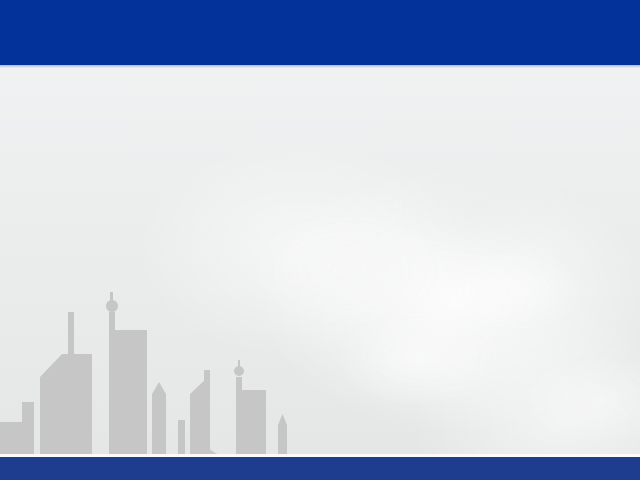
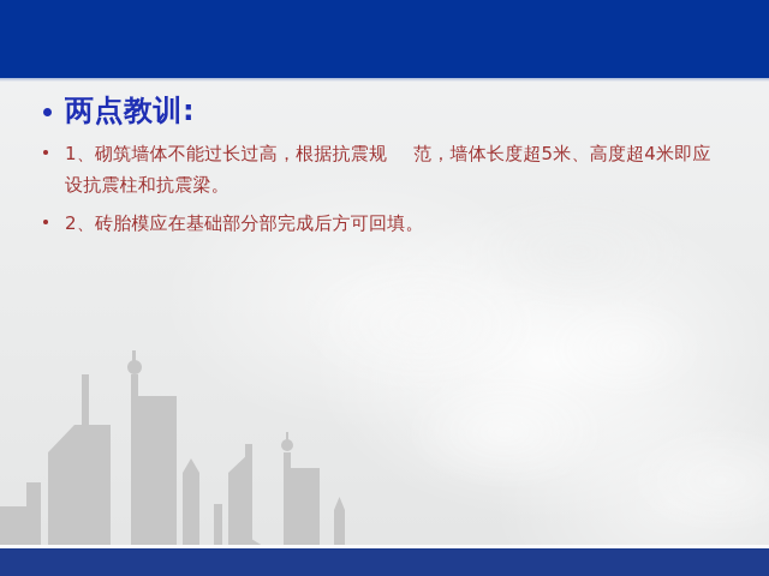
+ 两点教训:
+ 1、砌筑墙体不能过长过高，根据抗震规 范，墙体长度超5米、高度超4米即应设抗震柱和抗震梁。
+ 2、砖胎模应在基础部分部完成后方可回填。
